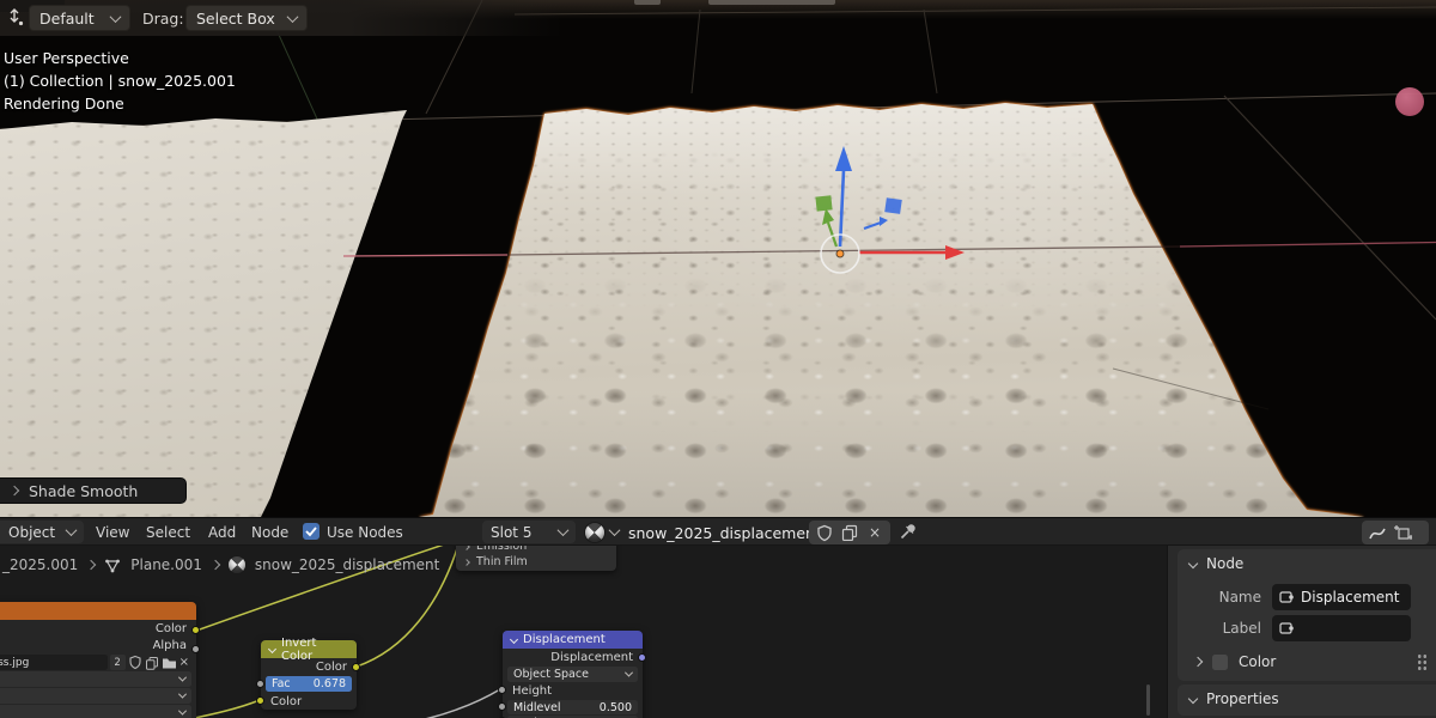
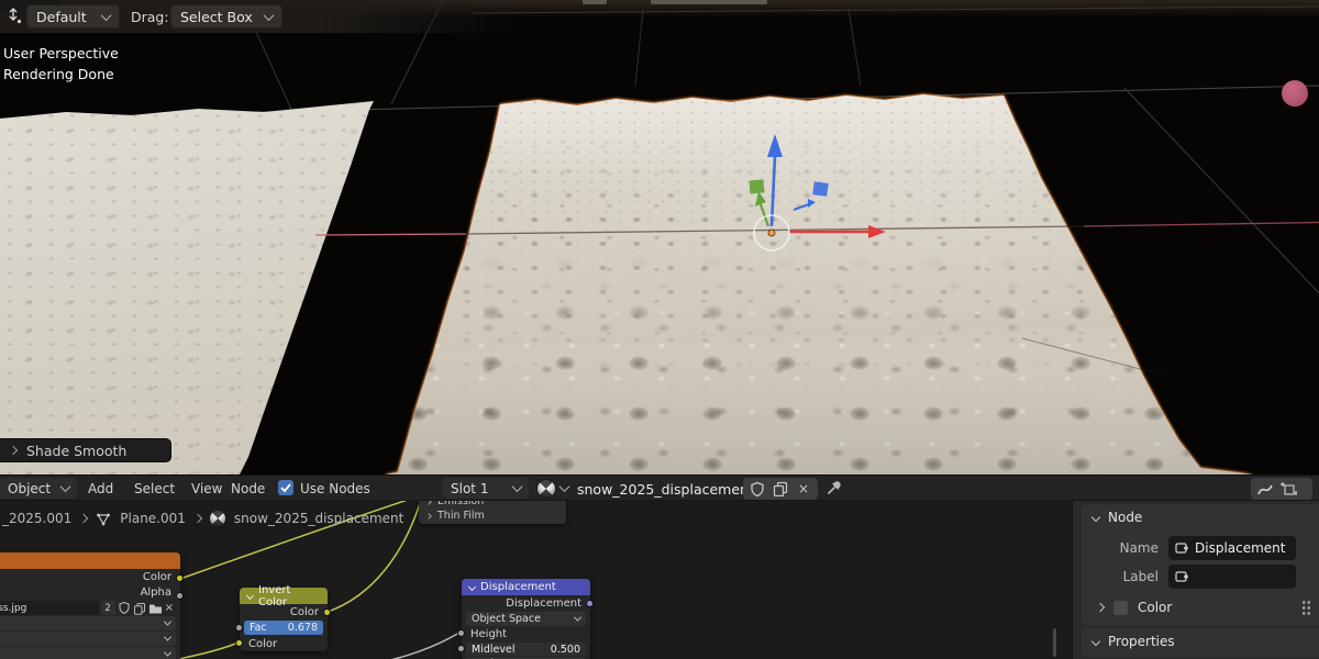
  Default
  Drag:
  Select Box
  User Perspective
- (1) Collection | snow_2025.001
  Rendering Done
  Shade Smooth
  Object
- View
+ Add
  Select
- Add
+ View
  Node
  Use Nodes
- Slot 5
+ Slot 1
  snow_2025_displaceme
  ×
  _2025.001
  Plane.001
  snow_2025_displacement
  Emission
  Thin Film
  Color
  Alpha
  2
  ×
  Invert Color
  Color
  Fac
  0.678
  Color
  Displacement
  Displacement
  Object Space
  Height
  Midlevel
  0.500
  Node
  Name
  Displacement
  Label
  Color
  Properties
